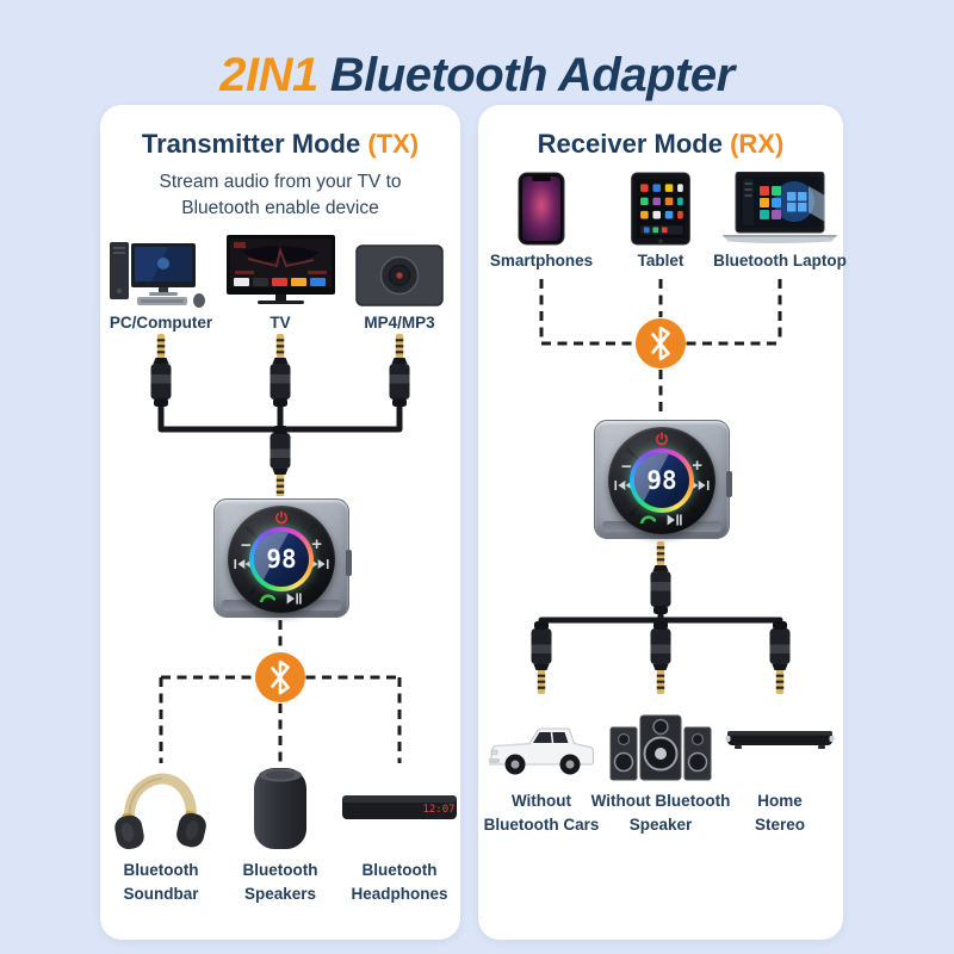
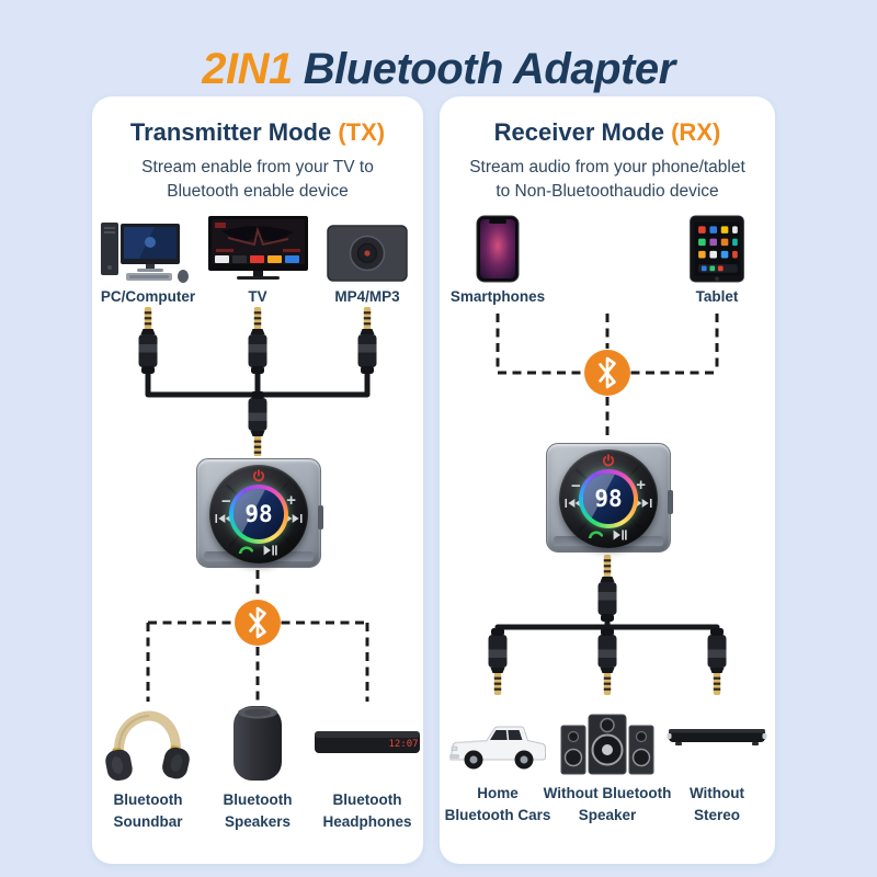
  2IN1 Bluetooth Adapter
  Transmitter Mode (TX)
- Stream audio from your TV to
+ Stream enable from your TV to
  Bluetooth enable device
  PC/Computer
  TV
  MP4/MP3
  −
  +
  Bluetooth
  Soundbar
  Bluetooth
  Speakers
  12:07
  Bluetooth
  Headphones
  Receiver Mode (RX)
+ Stream audio from your phone/tablet
+ to Non-Bluetoothaudio device
  Smartphones
  Tablet
- Bluetooth Laptop
  −
  +
- Without
+ Home
  Bluetooth Cars
  Without Bluetooth
  Speaker
- Home
+ Without
  Stereo
